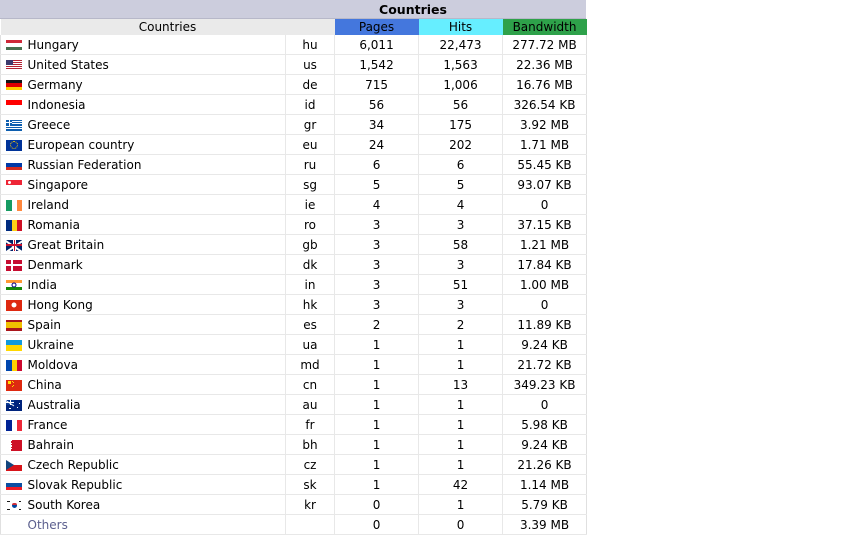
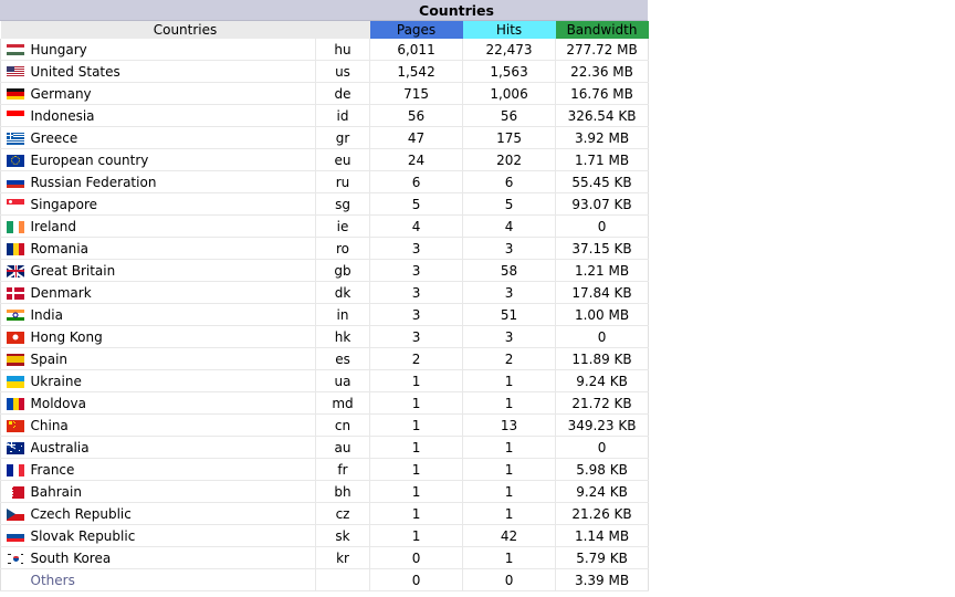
  Countries
  Countries	Pages	Hits	Bandwidth
  	Hungary	hu	6,011	22,473	277.72 MB
  	United States	us	1,542	1,563	22.36 MB
  	Germany	de	715	1,006	16.76 MB
  	Indonesia	id	56	56	326.54 KB
- 	Greece	gr	34	175	3.92 MB
+ 	Greece	gr	47	175	3.92 MB
  	European country	eu	24	202	1.71 MB
  	Russian Federation	ru	6	6	55.45 KB
  	Singapore	sg	5	5	93.07 KB
  	Ireland	ie	4	4	0
  	Romania	ro	3	3	37.15 KB
  	Great Britain	gb	3	58	1.21 MB
  	Denmark	dk	3	3	17.84 KB
  	India	in	3	51	1.00 MB
  	Hong Kong	hk	3	3	0
  	Spain	es	2	2	11.89 KB
  	Ukraine	ua	1	1	9.24 KB
  	Moldova	md	1	1	21.72 KB
  	China	cn	1	13	349.23 KB
  	Australia	au	1	1	0
  	France	fr	1	1	5.98 KB
  	Bahrain	bh	1	1	9.24 KB
  	Czech Republic	cz	1	1	21.26 KB
  	Slovak Republic	sk	1	42	1.14 MB
  	South Korea	kr	0	1	5.79 KB
  	Others		0	0	3.39 MB
